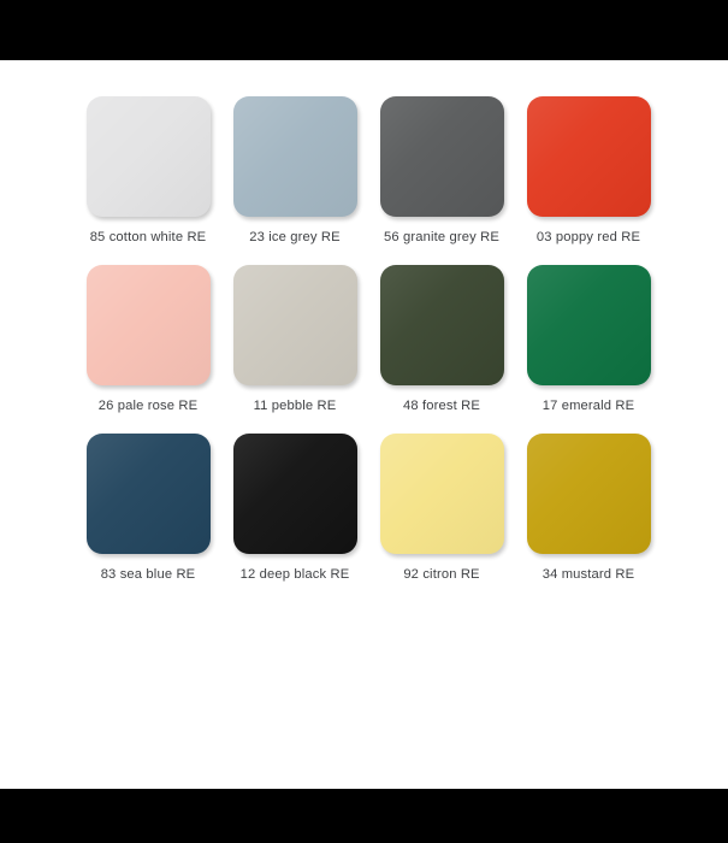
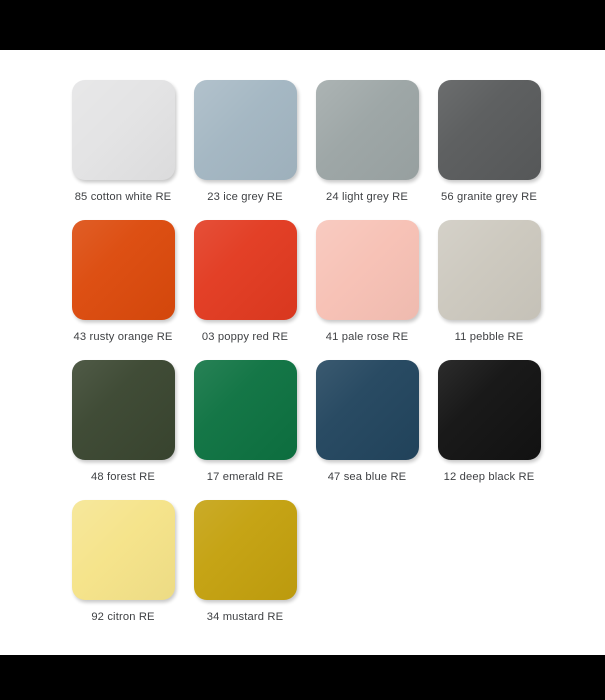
  85 cotton white RE
  23 ice grey RE
+ 24 light grey RE
  56 granite grey RE
+ 43 rusty orange RE
  03 poppy red RE
- 26 pale rose RE
+ 41 pale rose RE
  11 pebble RE
  48 forest RE
  17 emerald RE
- 83 sea blue RE
+ 47 sea blue RE
  12 deep black RE
  92 citron RE
  34 mustard RE
